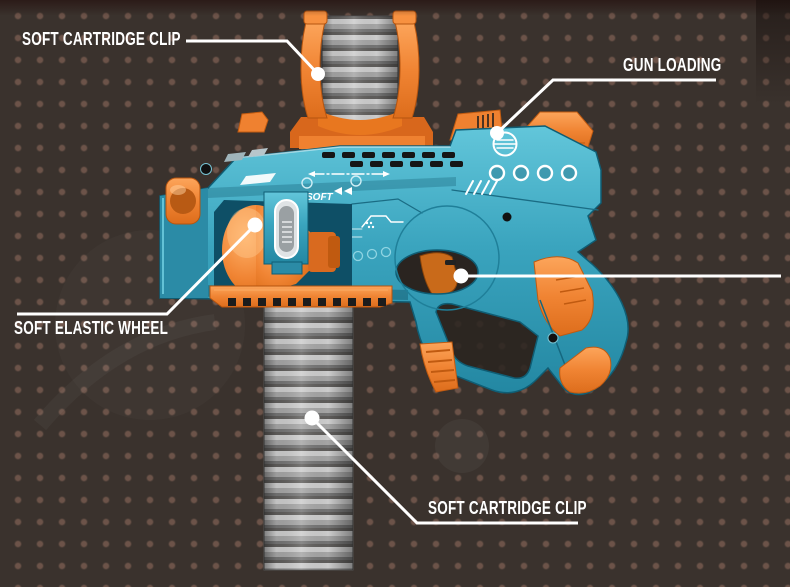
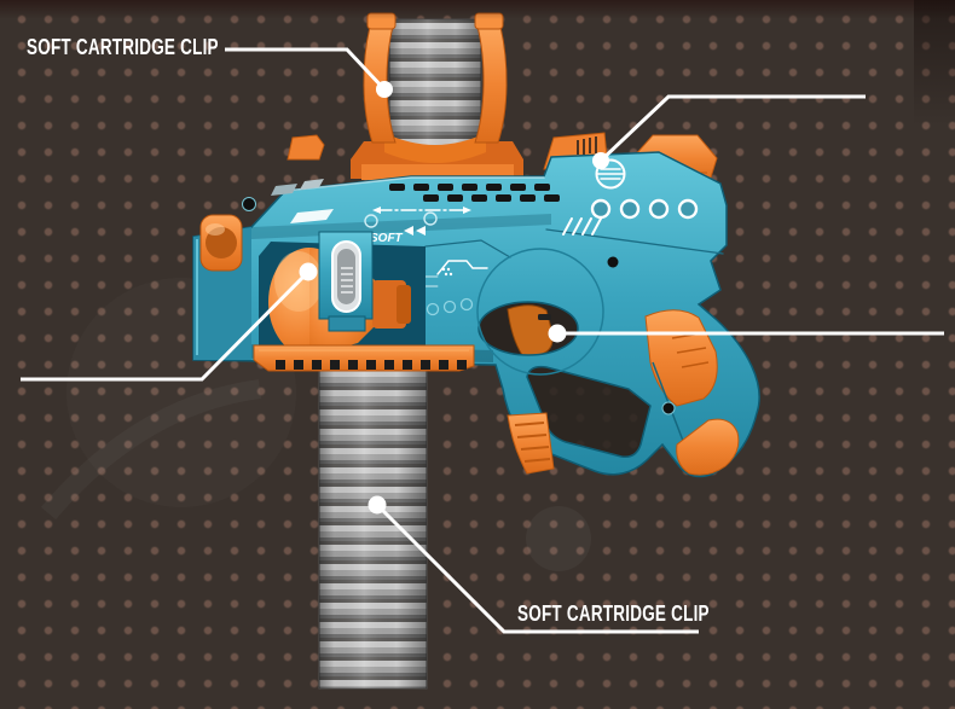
  SOFT
  SOFT CARTRIDGE CLIP
- GUN LOADING
- SOFT ELASTIC WHEEL
  SOFT CARTRIDGE CLIP
